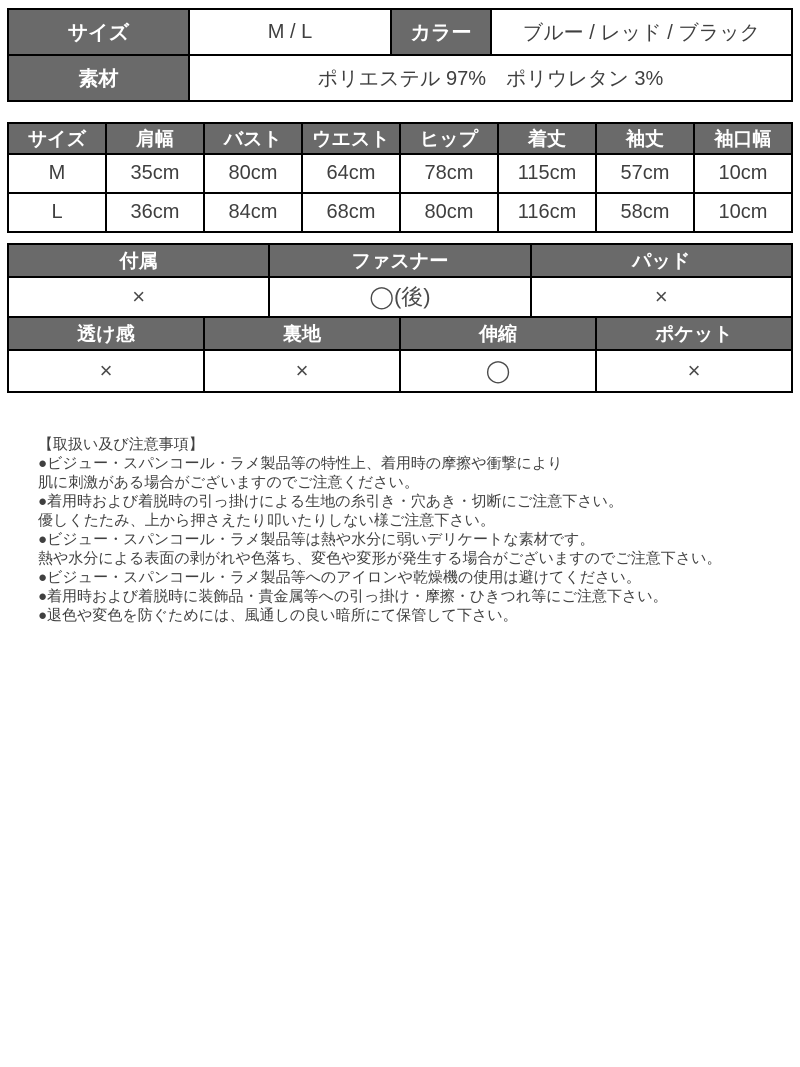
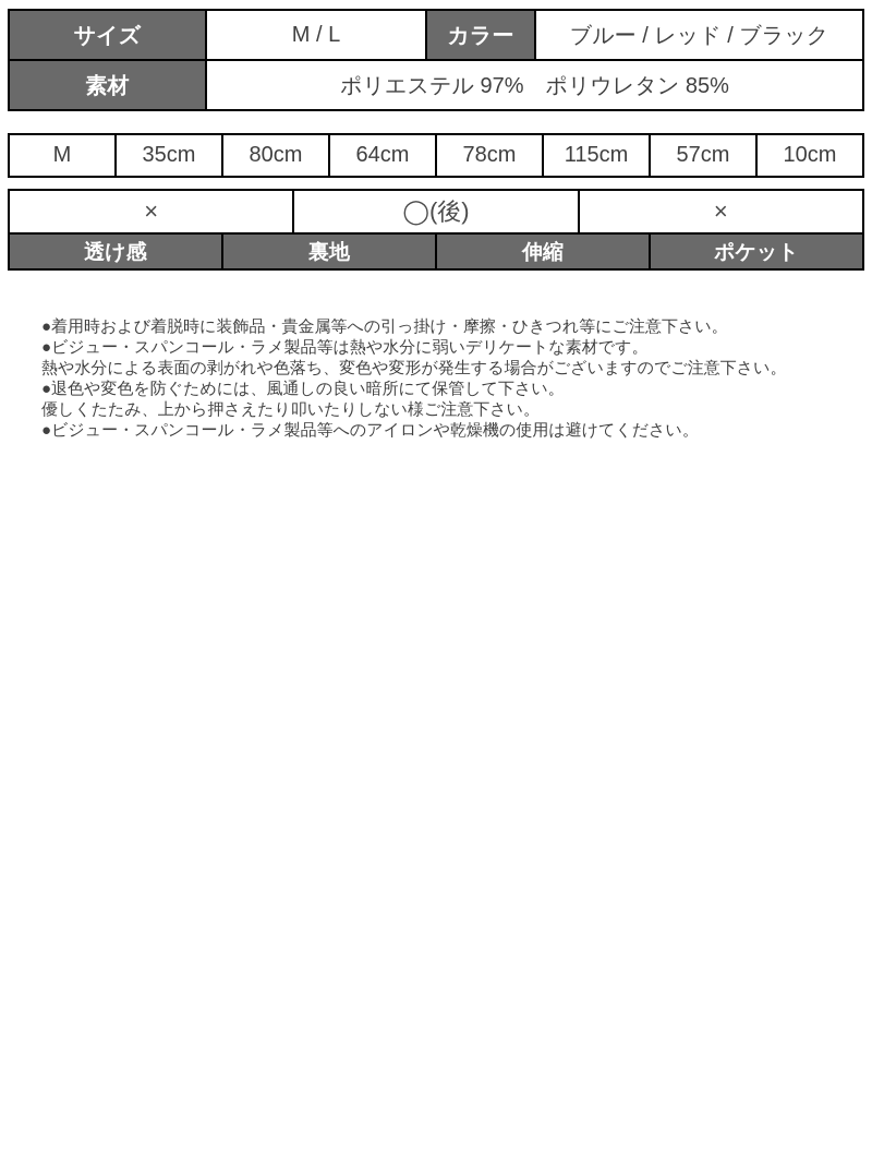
  サイズ	M / L	カラー	ブルー / レッド / ブラック
- 素材	ポリエステル 97% ポリウレタン 3%
+ 素材	ポリエステル 97% ポリウレタン 85%
- サイズ	肩幅	バスト	ウエスト	ヒップ	着丈	袖丈	袖口幅
  M	35cm	80cm	64cm	78cm	115cm	57cm	10cm
- L	36cm	84cm	68cm	80cm	116cm	58cm	10cm
- 付属	ファスナー	パッド
  ×	◯(後)	×
  透け感	裏地	伸縮	ポケット
- ×	×	◯	×
- 【取扱い及び注意事項】
- ●ビジュー・スパンコール・ラメ製品等の特性上、着用時の摩擦や衝撃により
- 肌に刺激がある場合がございますのでご注意ください。
- ●着用時および着脱時の引っ掛けによる生地の糸引き・穴あき・切断にご注意下さい。
- 優しくたたみ、上から押さえたり叩いたりしない様ご注意下さい。
+ ●着用時および着脱時に装飾品・貴金属等への引っ掛け・摩擦・ひきつれ等にご注意下さい。
  ●ビジュー・スパンコール・ラメ製品等は熱や水分に弱いデリケートな素材です。
  熱や水分による表面の剥がれや色落ち、変色や変形が発生する場合がございますのでご注意下さい。
- ●ビジュー・スパンコール・ラメ製品等へのアイロンや乾燥機の使用は避けてください。
+ ●退色や変色を防ぐためには、風通しの良い暗所にて保管して下さい。
- ●着用時および着脱時に装飾品・貴金属等への引っ掛け・摩擦・ひきつれ等にご注意下さい。
+ 優しくたたみ、上から押さえたり叩いたりしない様ご注意下さい。
- ●退色や変色を防ぐためには、風通しの良い暗所にて保管して下さい。
+ ●ビジュー・スパンコール・ラメ製品等へのアイロンや乾燥機の使用は避けてください。
